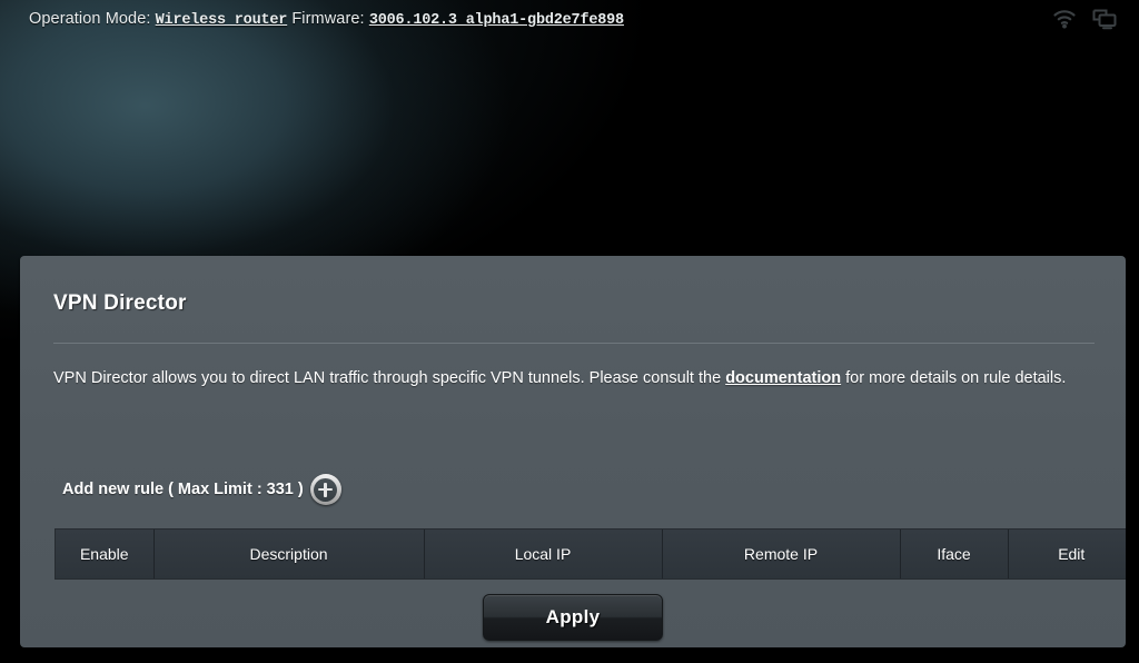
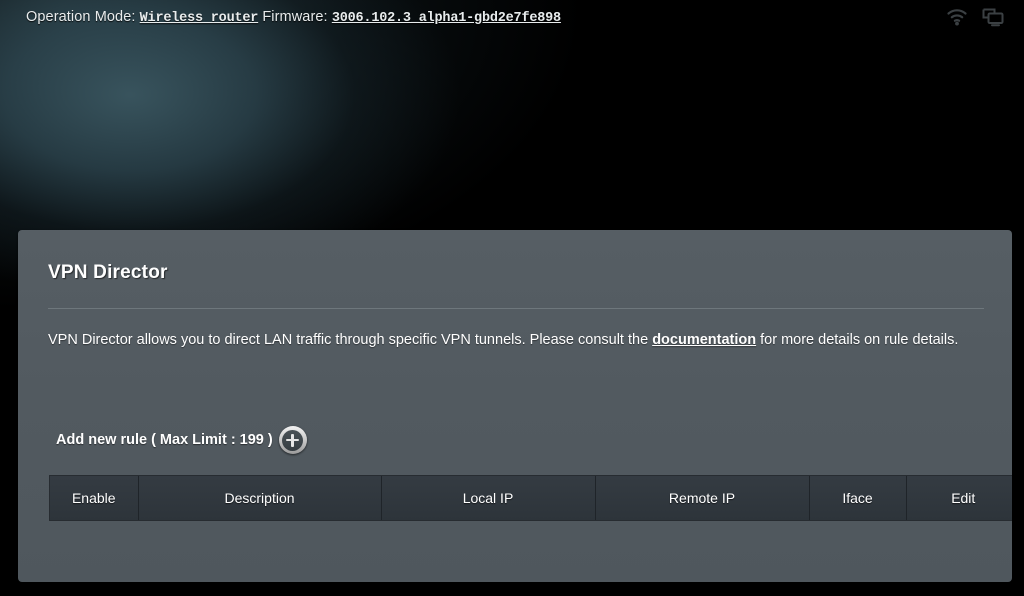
  Operation Mode: Wireless router Firmware: 3006.102.3_alpha1-gbd2e7fe898
  VPN Director
  VPN Director allows you to direct LAN traffic through specific VPN tunnels. Please consult the documentation for more details on rule details.
- Add new rule ( Max Limit : 331 )
+ Add new rule ( Max Limit : 199 )
  Enable	Description	Local IP	Remote IP	Iface	Edit
- Apply
